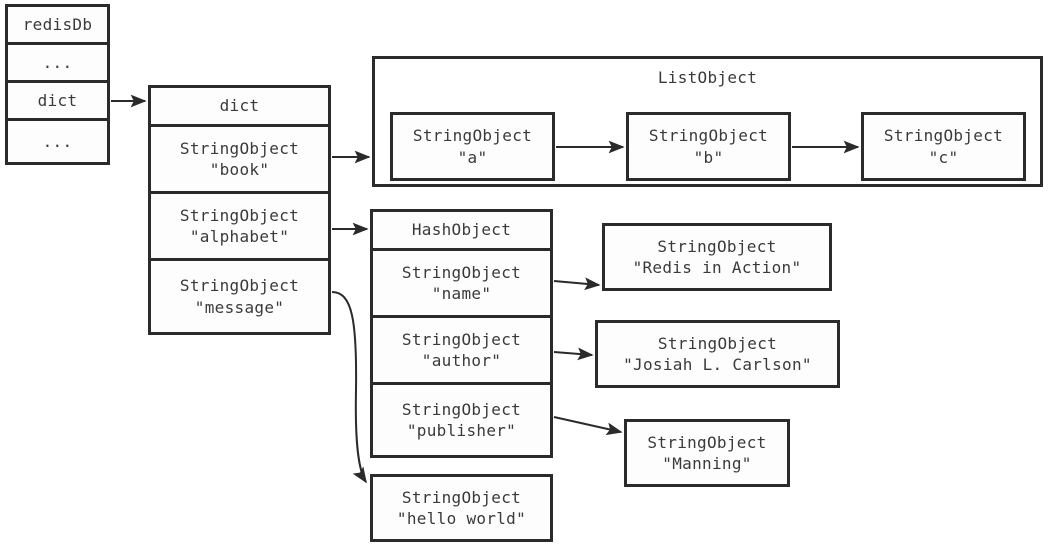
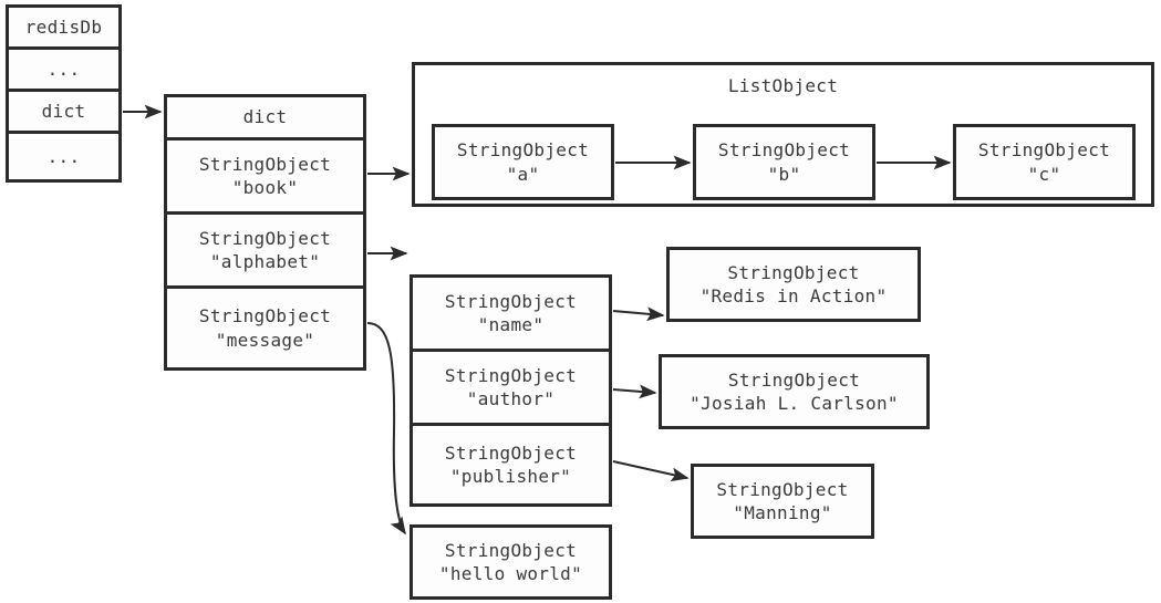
  redisDb
  ...
  dict
  ...
  dict
  StringObject
  "book"
  StringObject
  "alphabet"
  StringObject
  "message"
  ListObject
  StringObject
  "a"
  StringObject
  "b"
  StringObject
  "c"
- HashObject
  StringObject
  "name"
  StringObject
  "author"
  StringObject
  "publisher"
  StringObject
  "Redis in Action"
  StringObject
  "Josiah L. Carlson"
  StringObject
  "Manning"
  StringObject
  "hello world"
